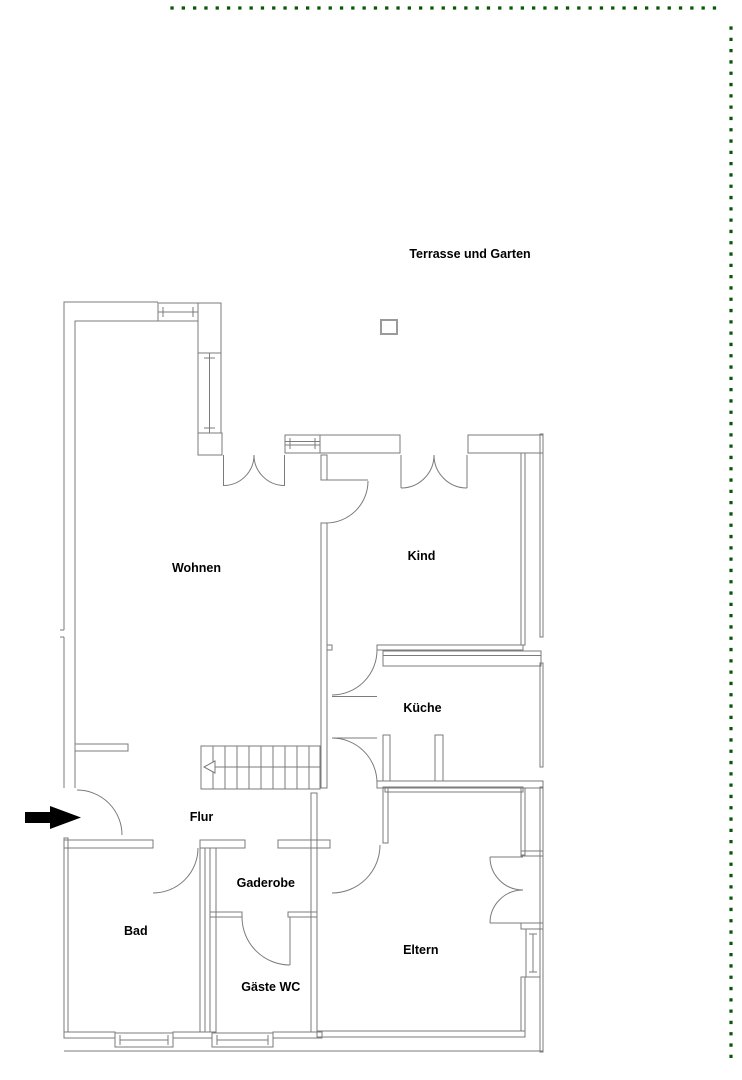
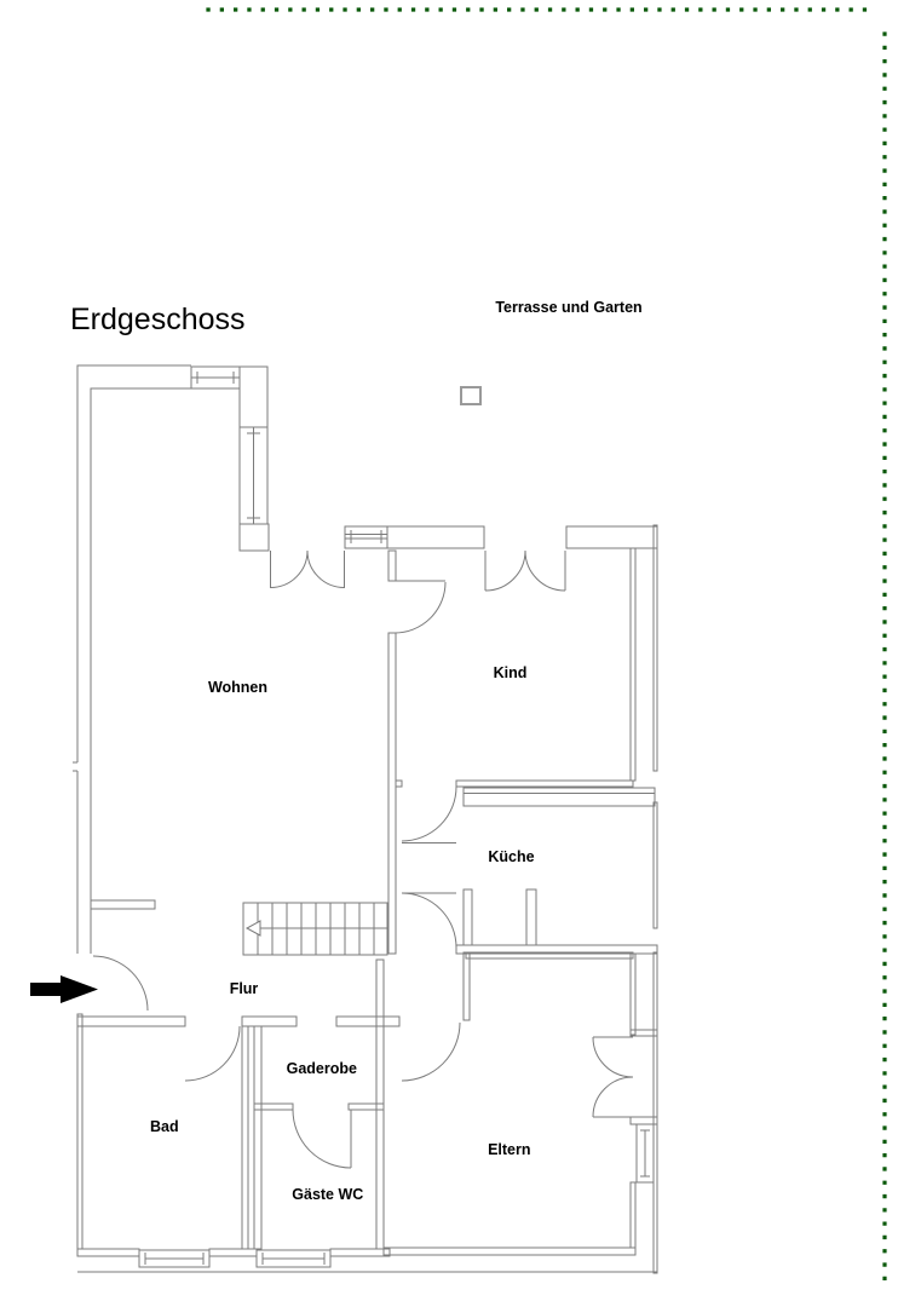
+ Erdgeschoss
  Terrasse und Garten
  Wohnen
  Kind
  Küche
  Flur
  Bad
  Gaderobe
  Gäste WC
  Eltern
